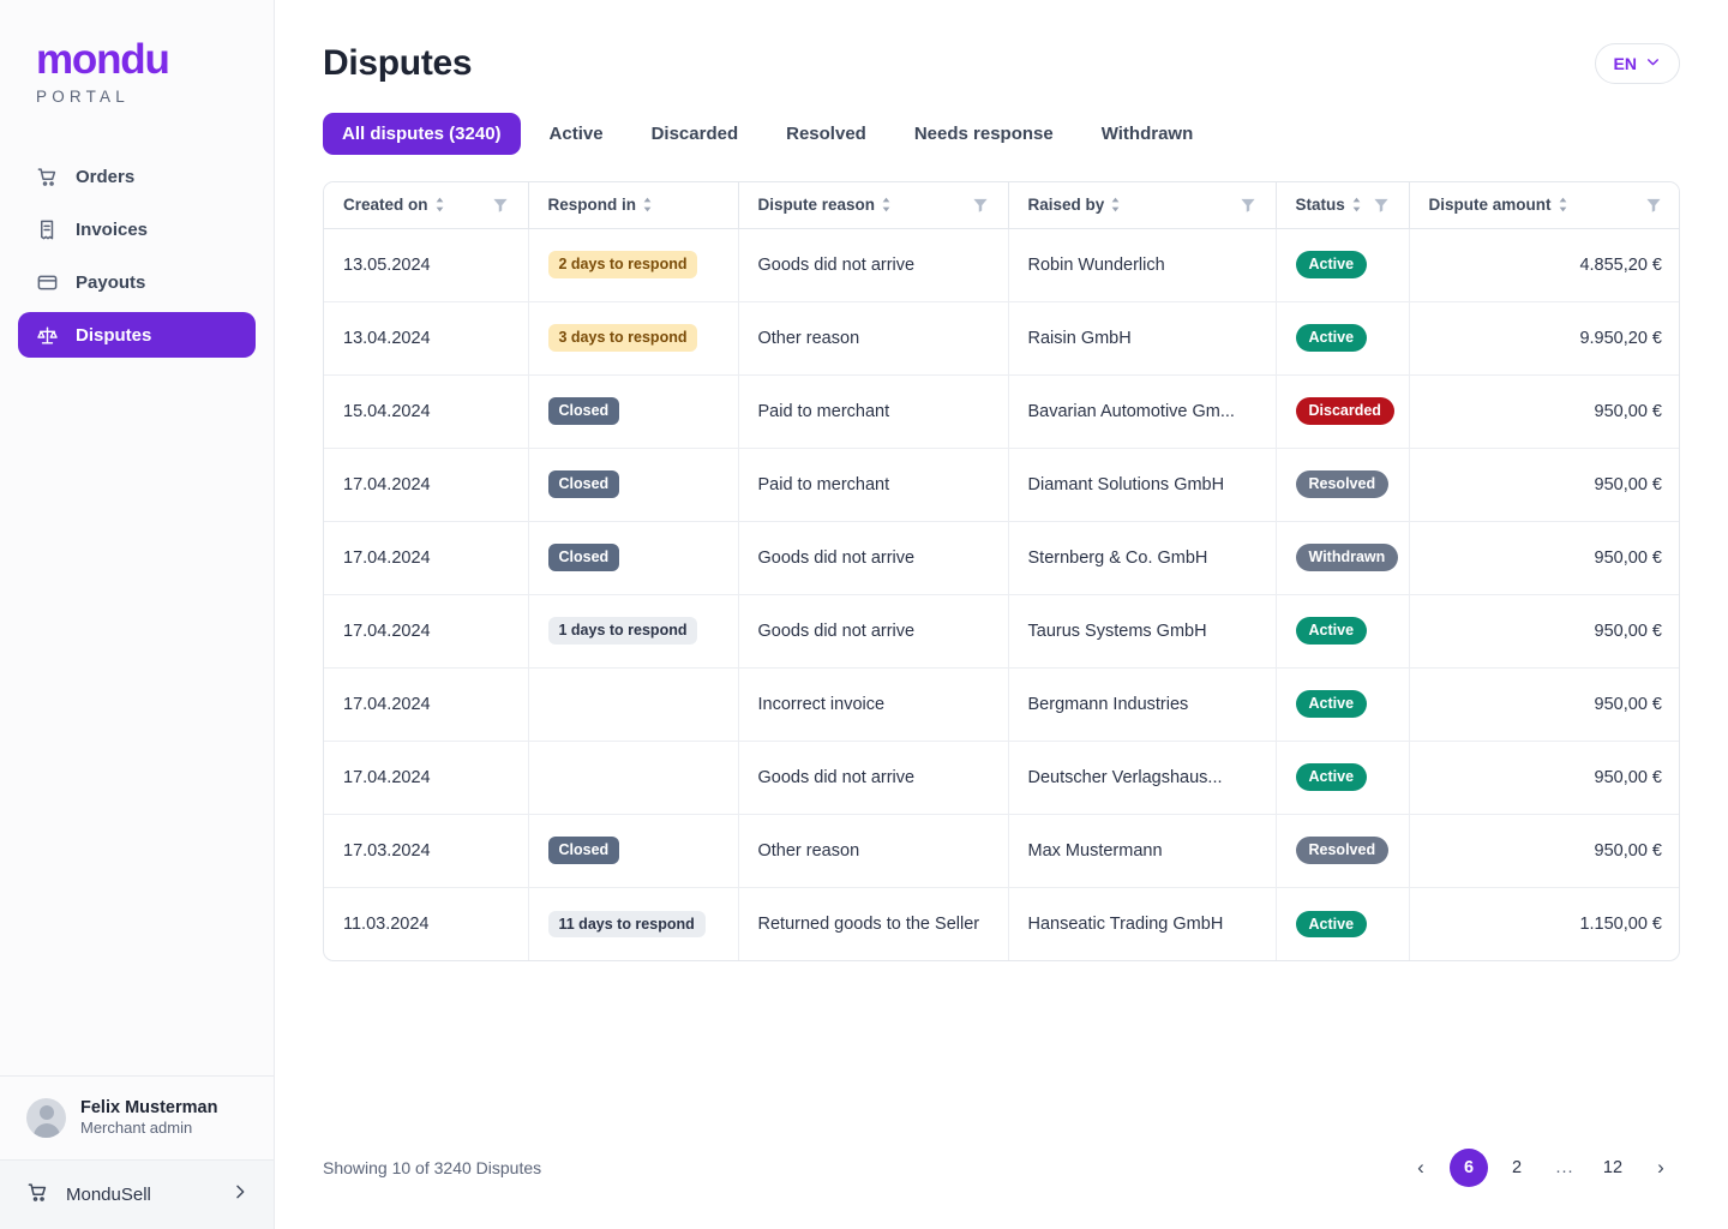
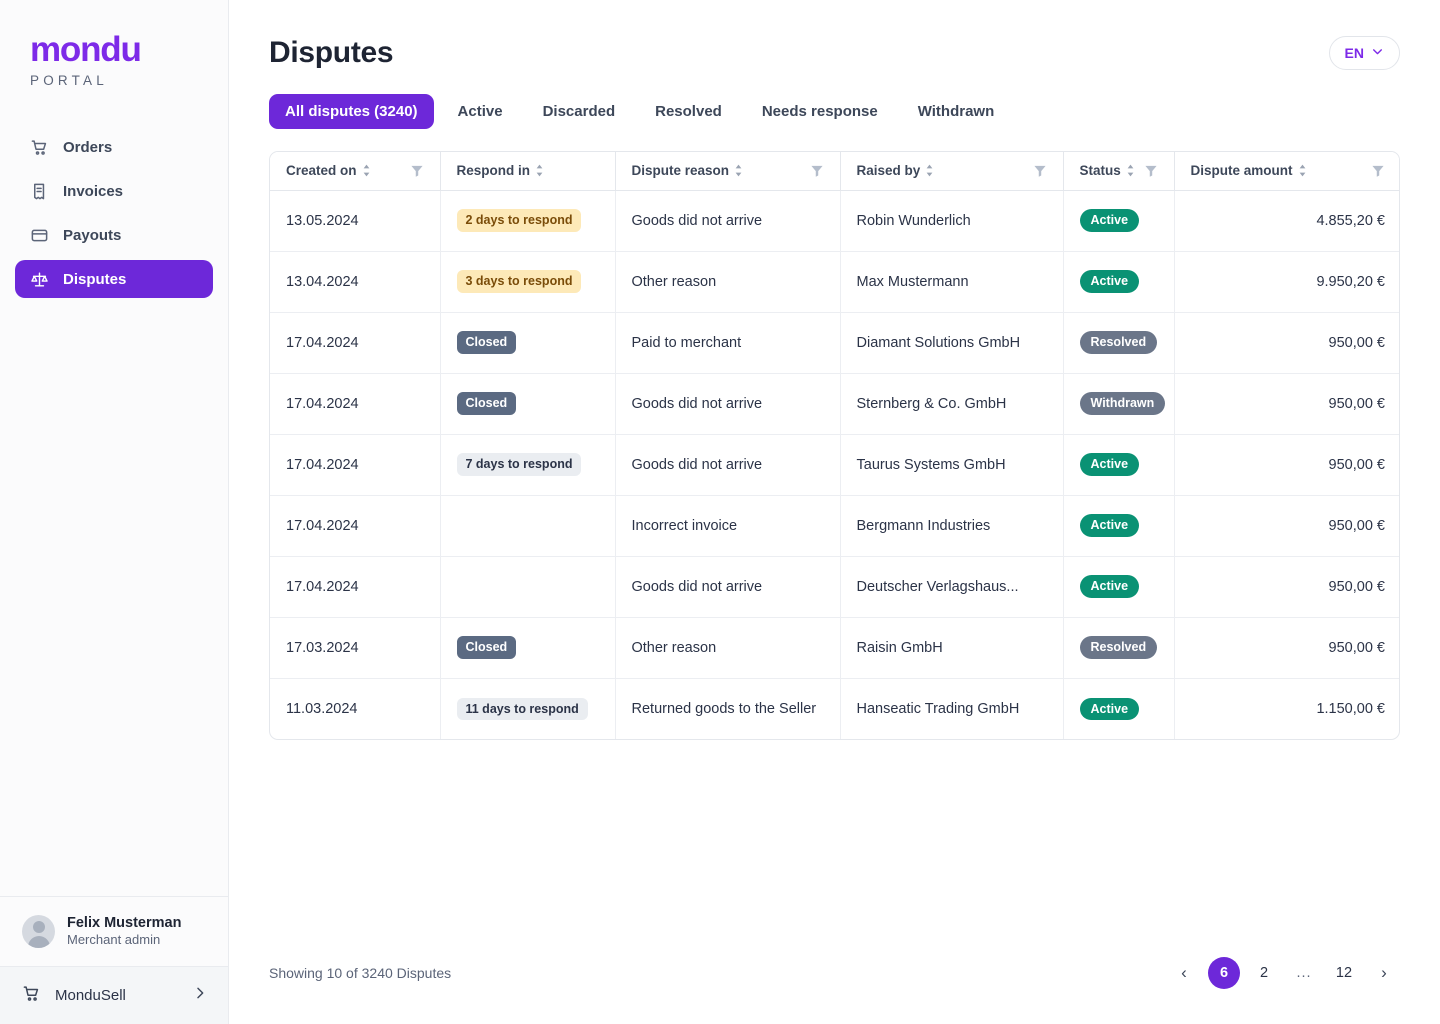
  mondu
  PORTAL
  Orders
  Invoices
  Payouts
  Disputes
  Felix Musterman
  Merchant admin
  MonduSell
  Disputes
  EN
  All disputes (3240)
  Active
  Discarded
  Resolved
  Needs response
  Withdrawn
  Created on	Respond in	Dispute reason	Raised by	Status	Dispute amount
  13.05.2024	2 days to respond	Goods did not arrive	Robin Wunderlich	Active	4.855,20 €
- 13.04.2024	3 days to respond	Other reason	Raisin GmbH	Active	9.950,20 €
+ 13.04.2024	3 days to respond	Other reason	Max Mustermann	Active	9.950,20 €
- 15.04.2024	Closed	Paid to merchant	Bavarian Automotive Gm...	Discarded	950,00 €
  17.04.2024	Closed	Paid to merchant	Diamant Solutions GmbH	Resolved	950,00 €
  17.04.2024	Closed	Goods did not arrive	Sternberg & Co. GmbH	Withdrawn	950,00 €
- 17.04.2024	1 days to respond	Goods did not arrive	Taurus Systems GmbH	Active	950,00 €
+ 17.04.2024	7 days to respond	Goods did not arrive	Taurus Systems GmbH	Active	950,00 €
  17.04.2024		Incorrect invoice	Bergmann Industries	Active	950,00 €
  17.04.2024		Goods did not arrive	Deutscher Verlagshaus...	Active	950,00 €
- 17.03.2024	Closed	Other reason	Max Mustermann	Resolved	950,00 €
+ 17.03.2024	Closed	Other reason	Raisin GmbH	Resolved	950,00 €
  11.03.2024	11 days to respond	Returned goods to the Seller	Hanseatic Trading GmbH	Active	1.150,00 €
  Showing 10 of 3240 Disputes
  ‹
  6
  2
  ...
  12
  ›
